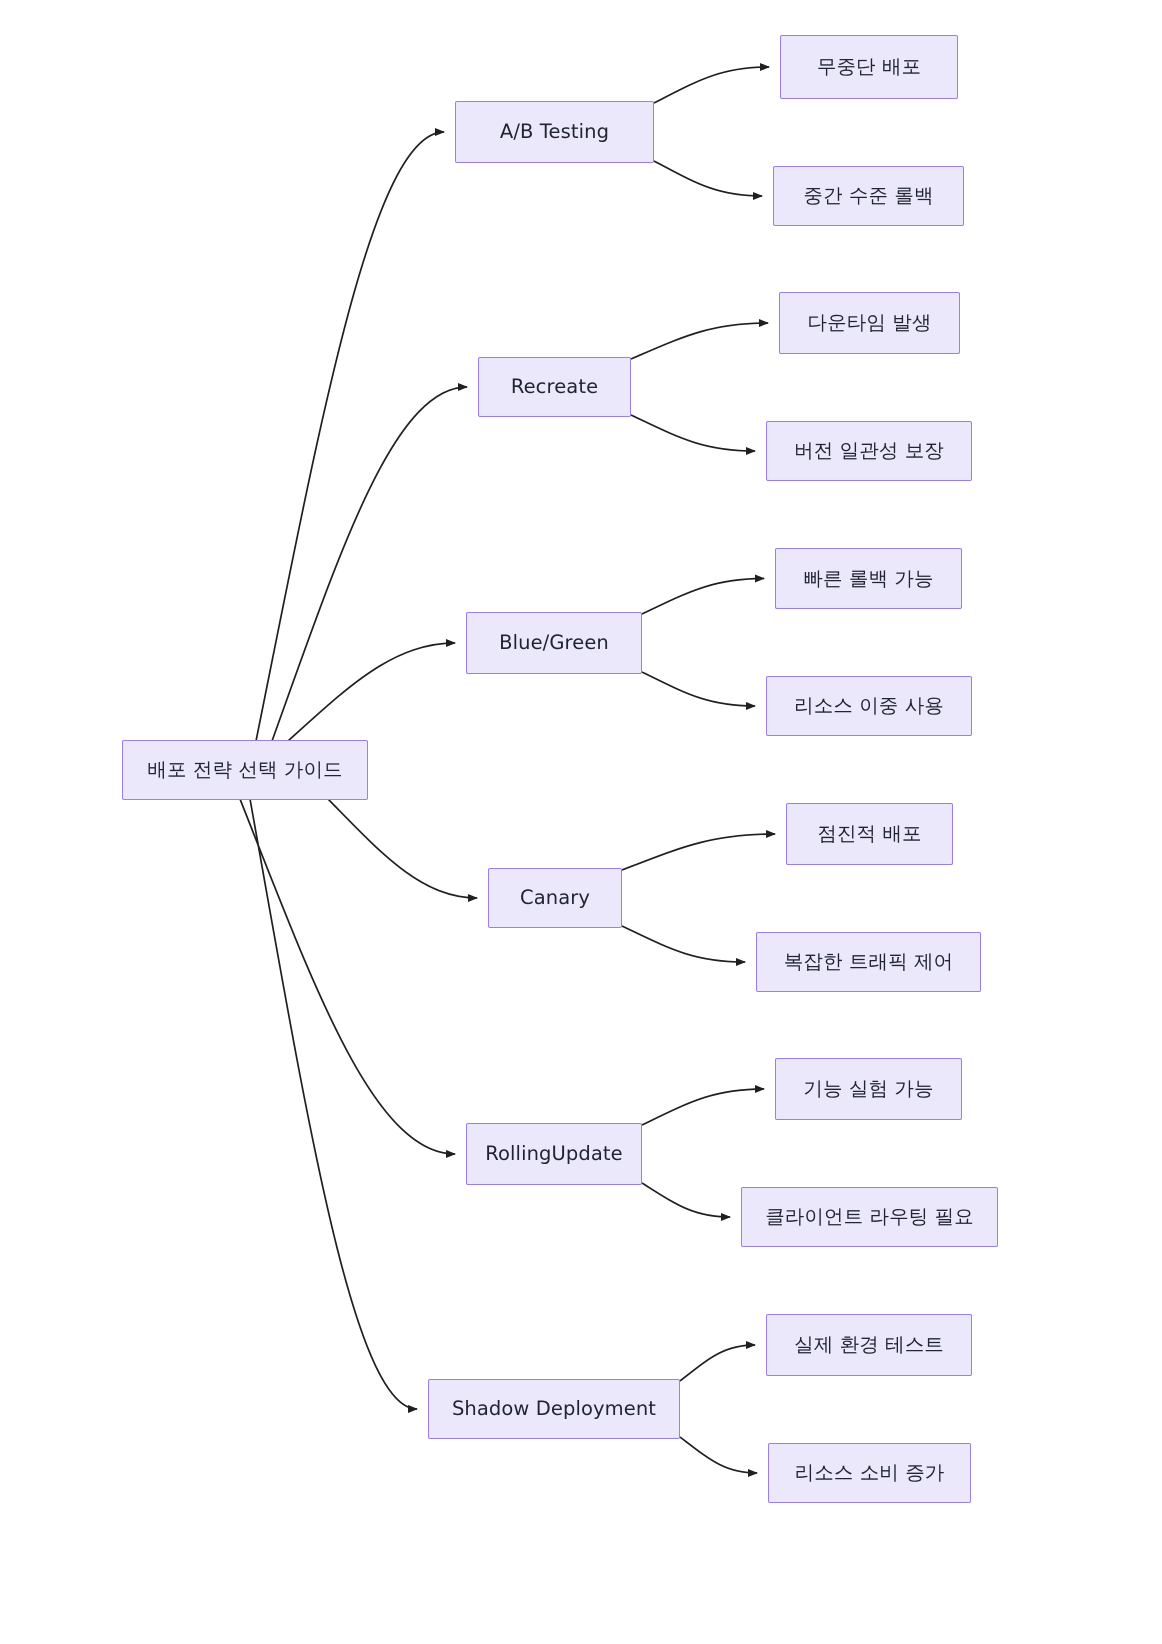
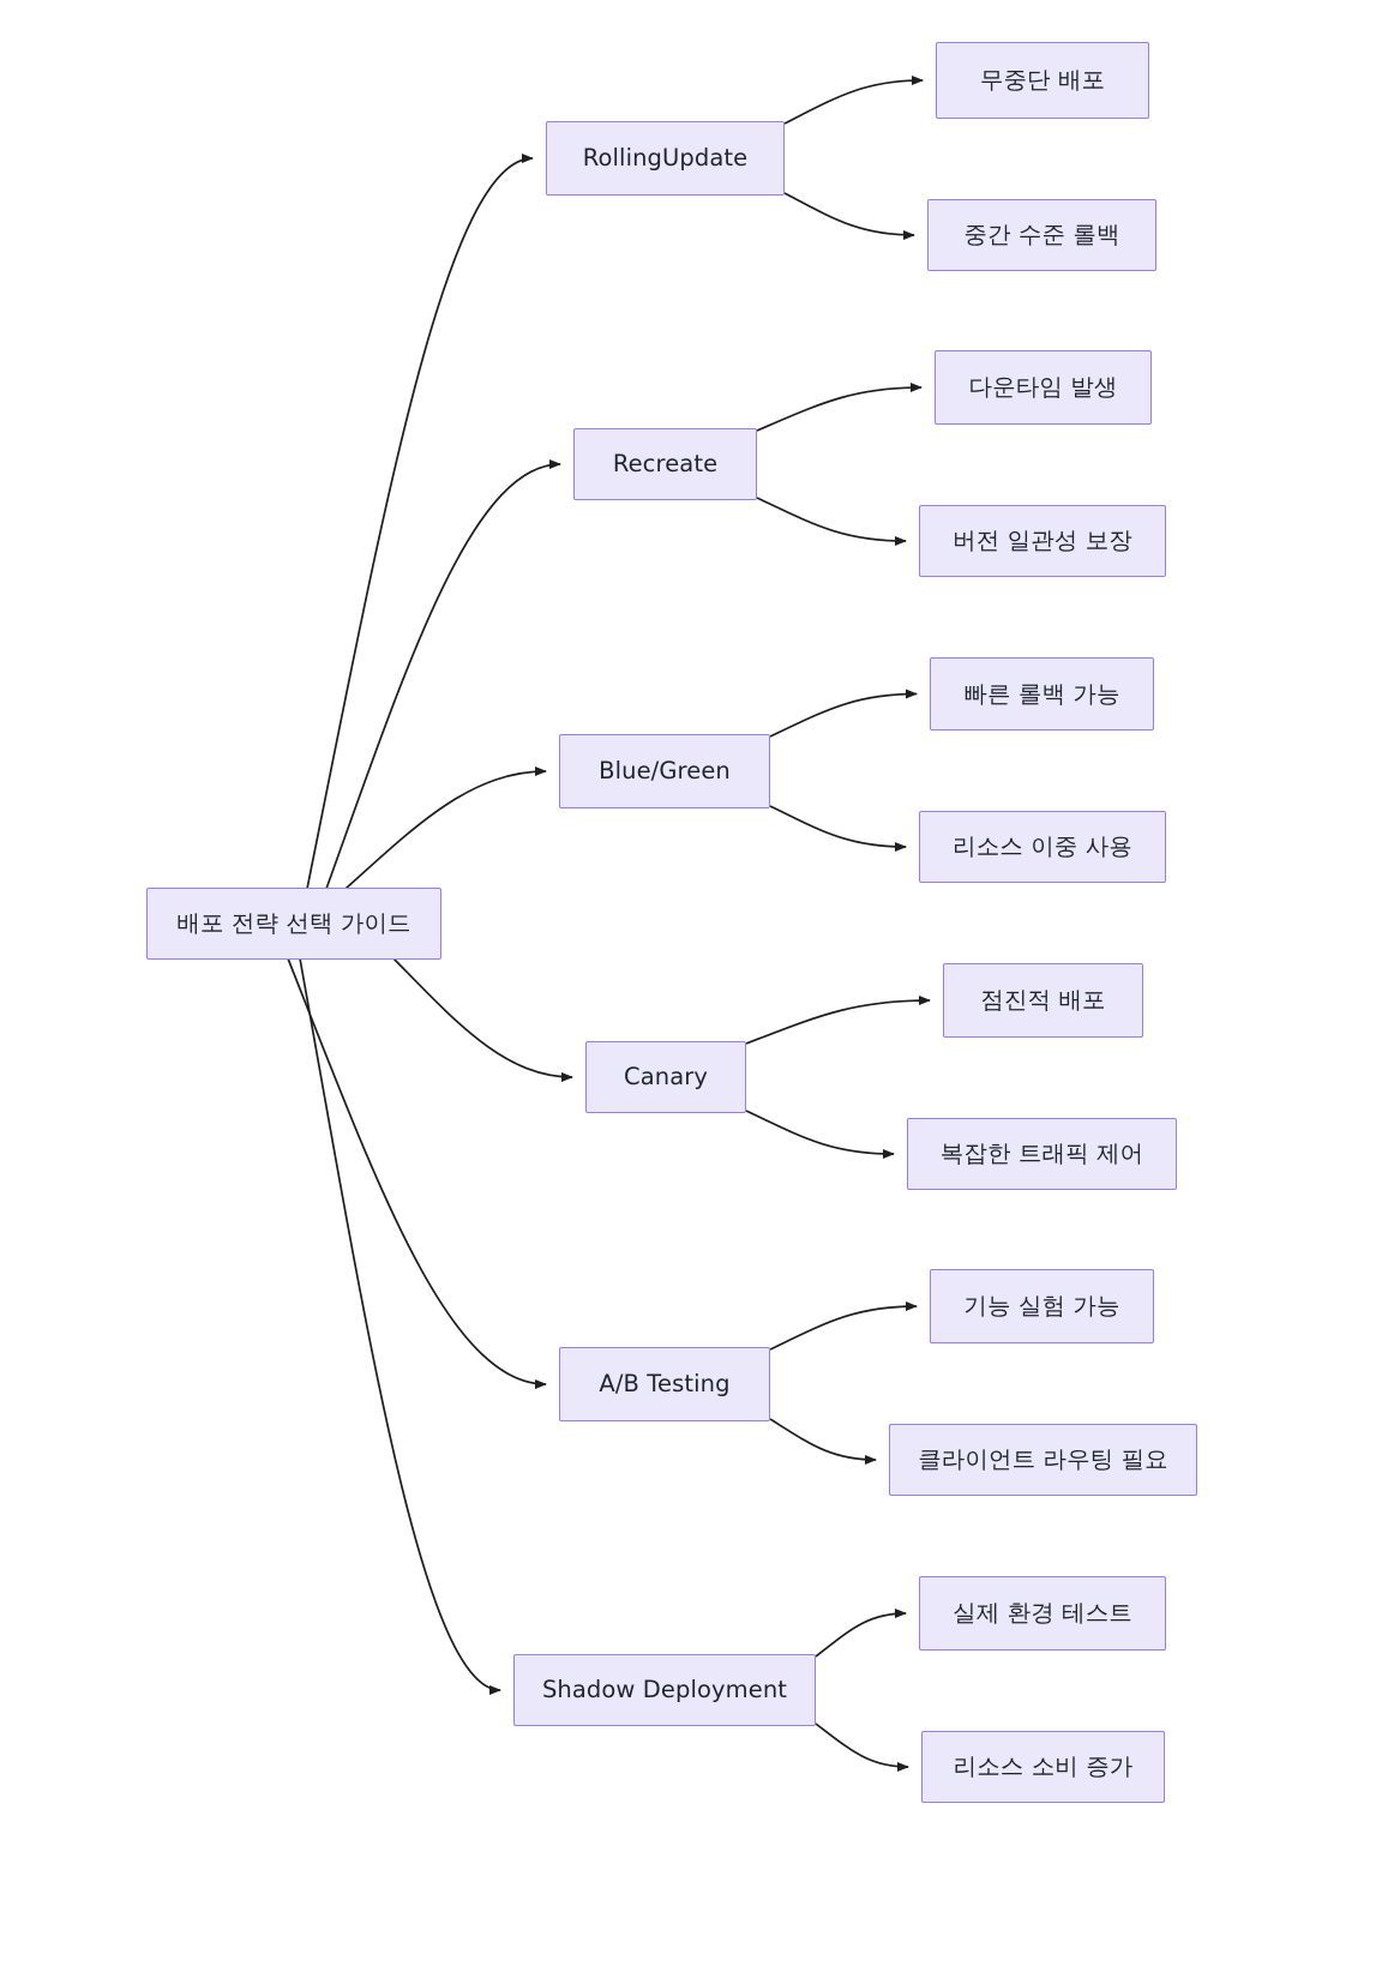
  배포 전략 선택 가이드
- A/B Testing
+ RollingUpdate
  무중단 배포
  중간 수준 롤백
  Recreate
  다운타임 발생
  버전 일관성 보장
  Blue/Green
  빠른 롤백 가능
  리소스 이중 사용
  Canary
  점진적 배포
  복잡한 트래픽 제어
- RollingUpdate
+ A/B Testing
  기능 실험 가능
  클라이언트 라우팅 필요
  Shadow Deployment
  실제 환경 테스트
  리소스 소비 증가
